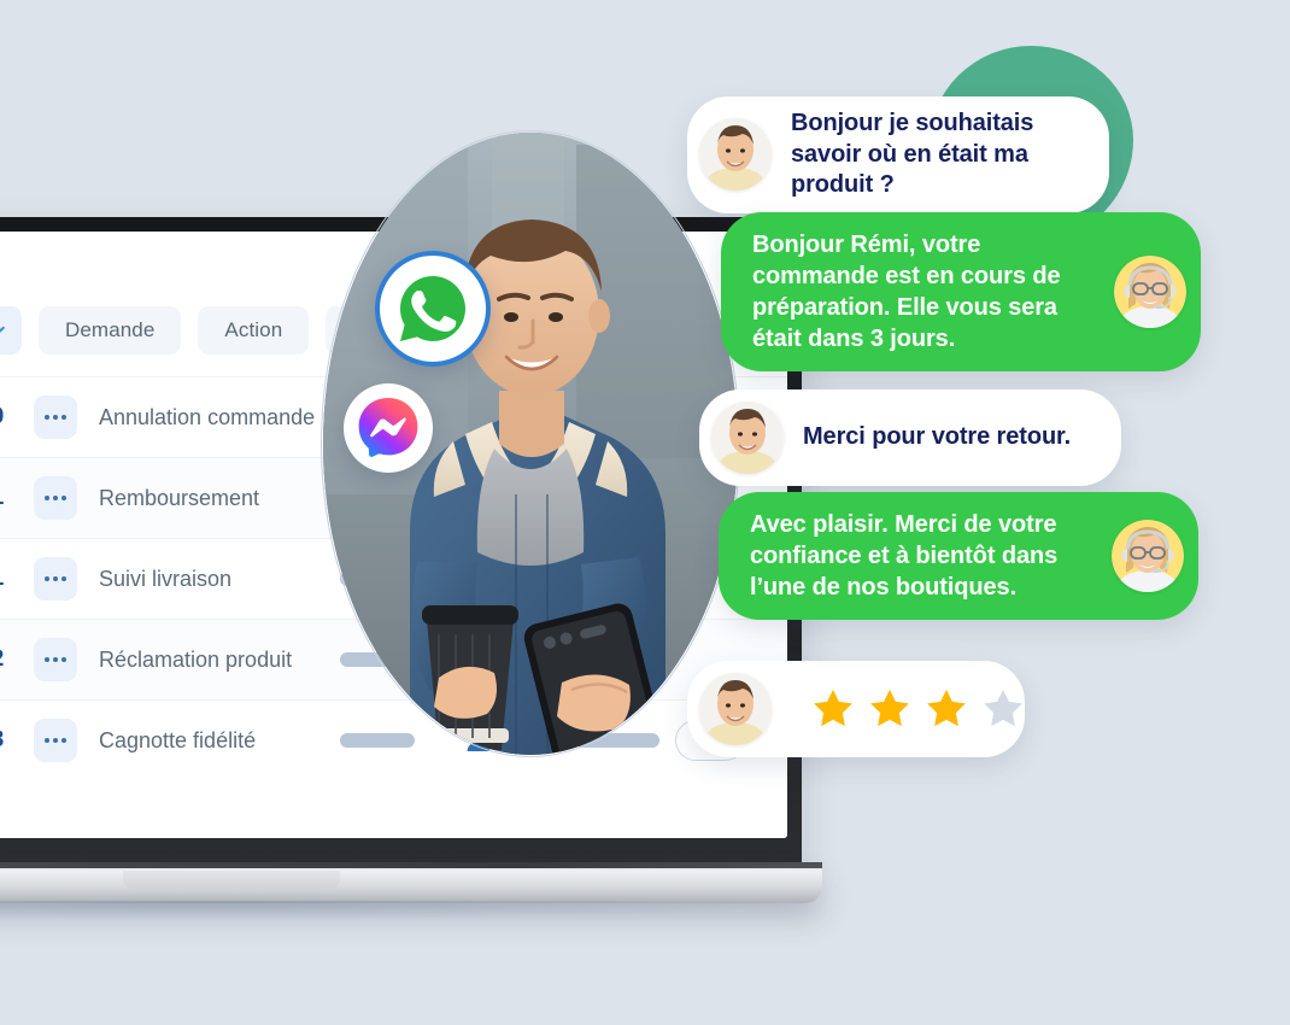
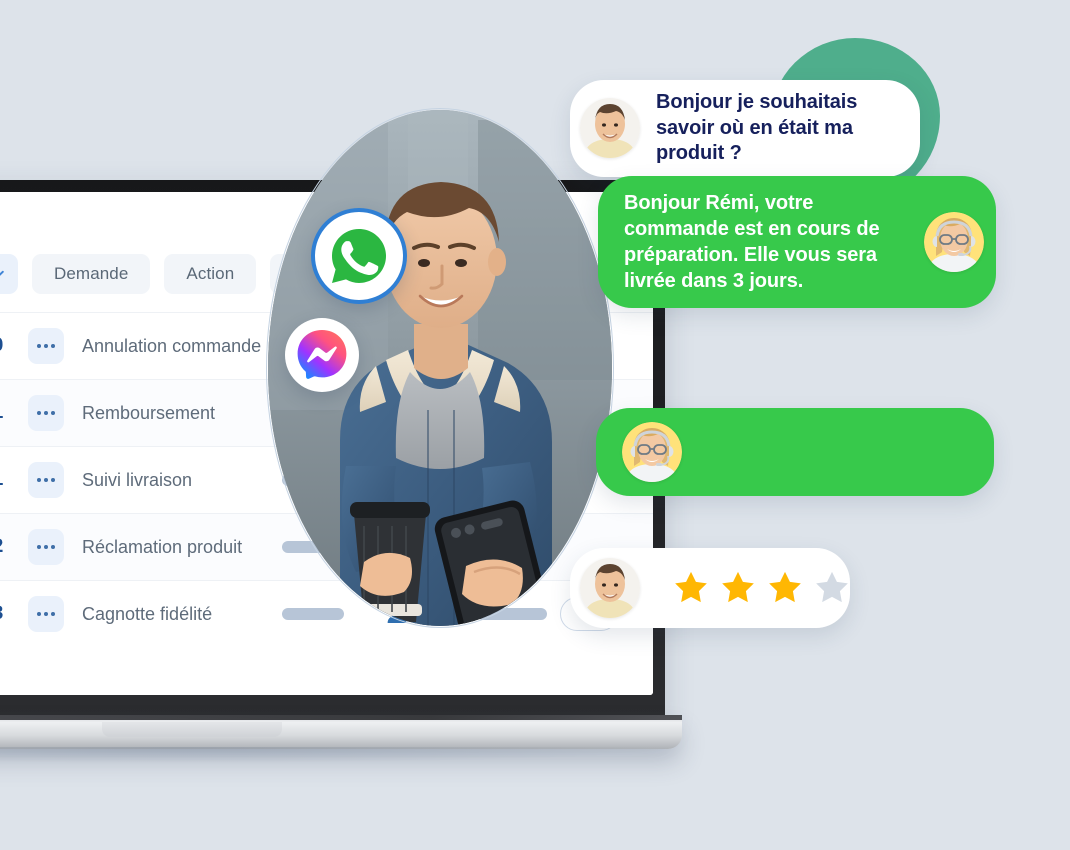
  Demande
  Action
  Annulation commande
  Remboursement
  Suivi livraison
  Réclamation produit
  Cagnotte fidélité
  Bonjour je souhaitais savoir où en était ma produit ?
- Bonjour Rémi, votre commande est en cours de préparation. Elle vous sera était dans 3 jours.
+ Bonjour Rémi, votre commande est en cours de préparation. Elle vous sera livrée dans 3 jours.
- Merci pour votre retour.
- Avec plaisir. Merci de votre confiance et à bientôt dans l’une de nos boutiques.
